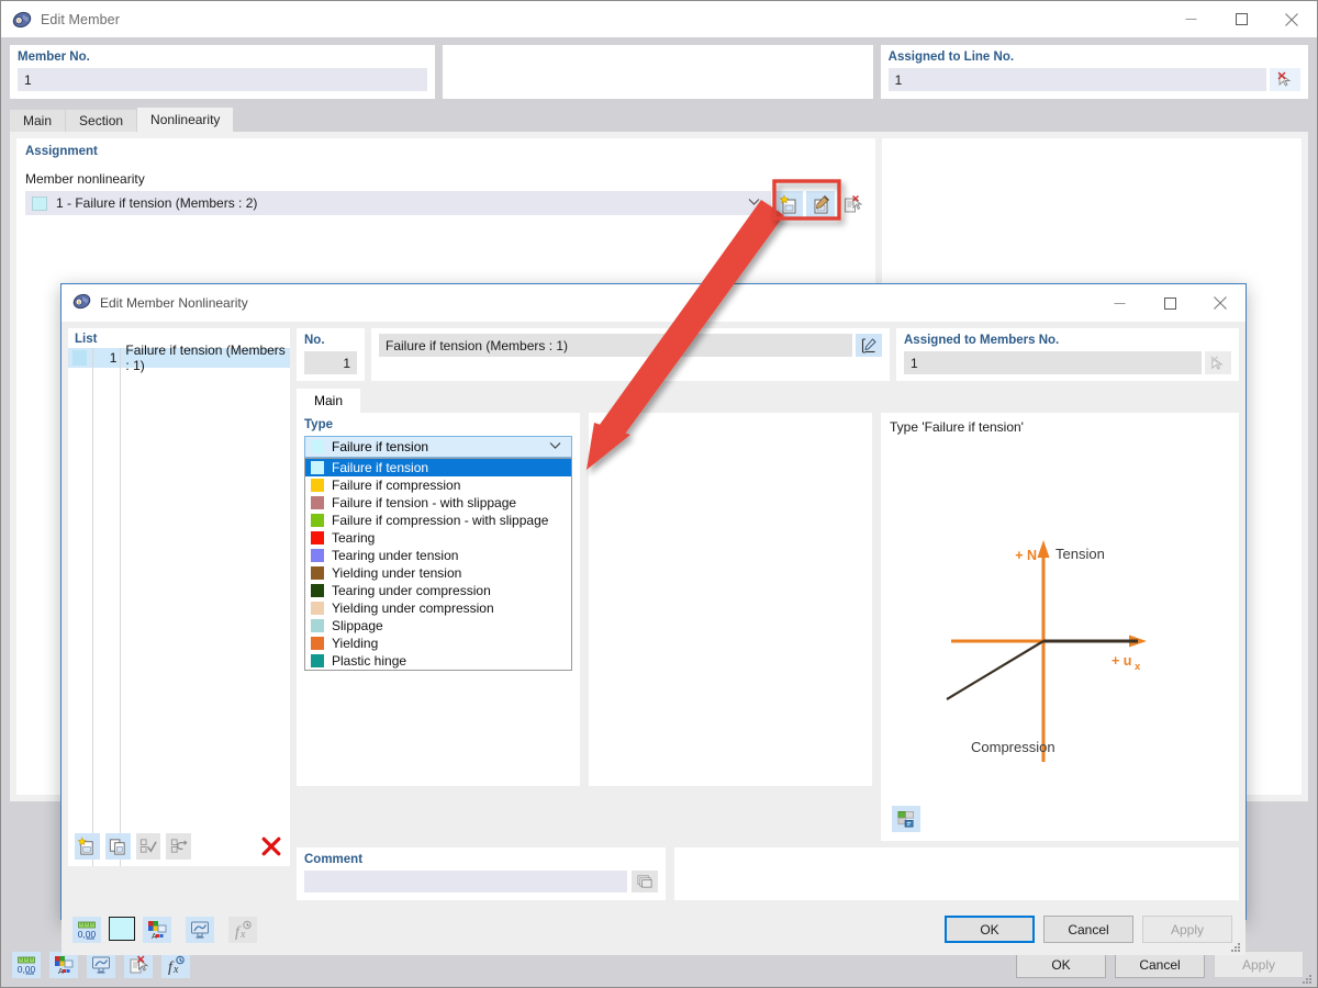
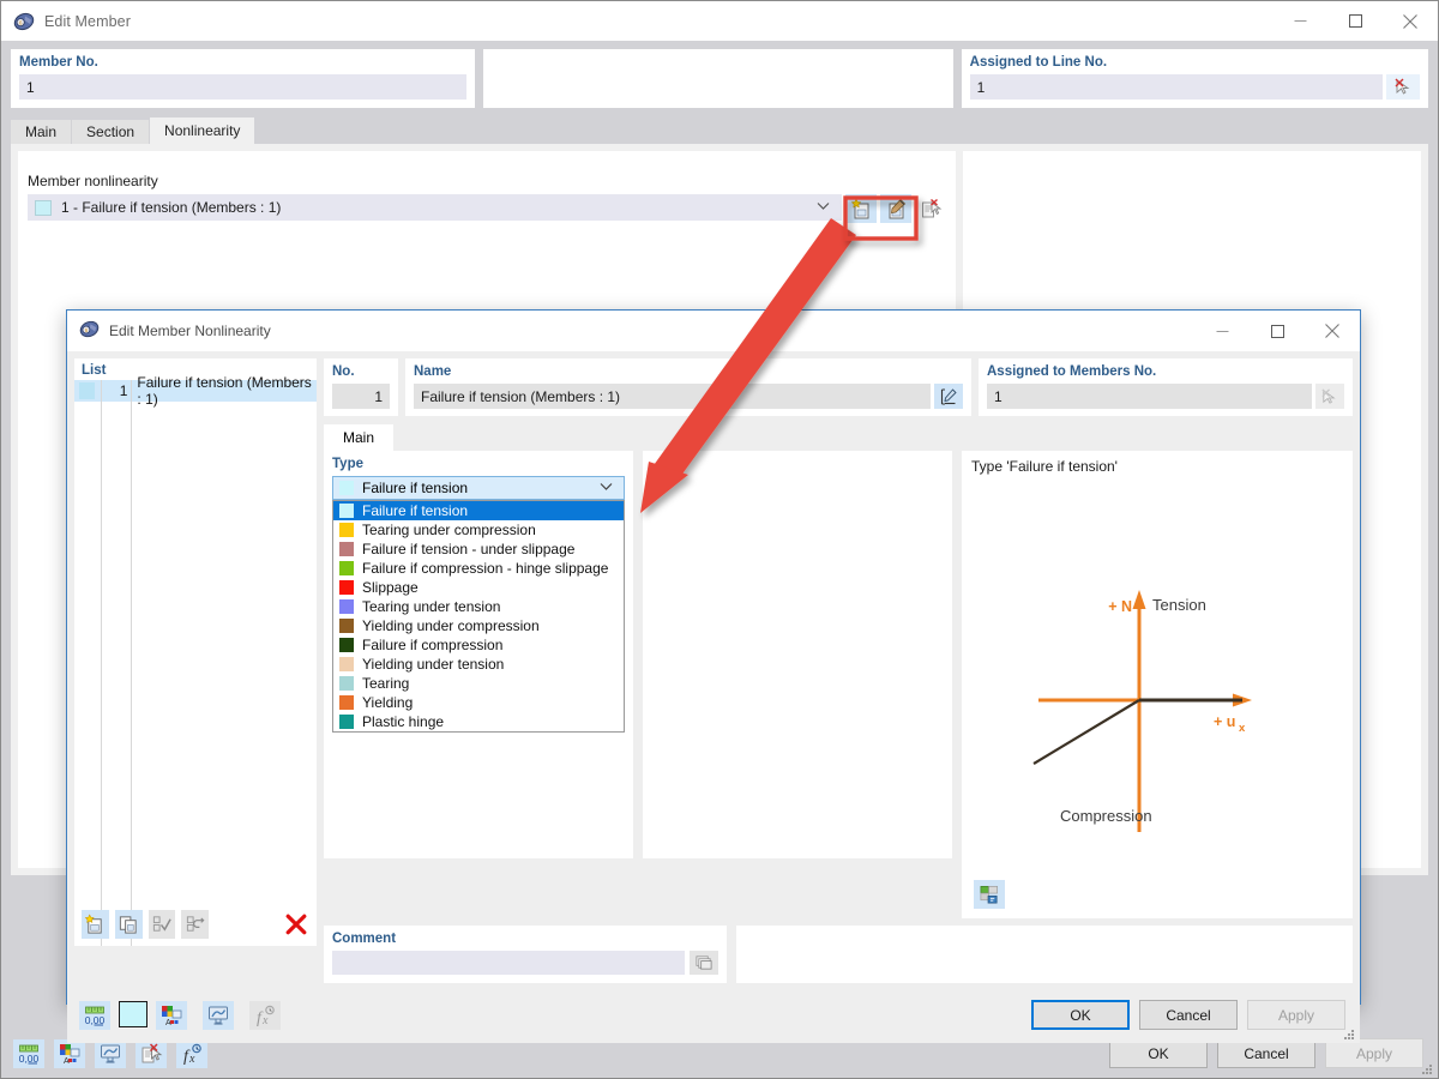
  Edit Member
  Member No.
  1
  Assigned to Line No.
  1
  Main
  Section
  Nonlinearity
- Assignment
  Member nonlinearity
- 1 - Failure if tension (Members : 2)
+ 1 - Failure if tension (Members : 1)
  0,00
  f
  x
  OK
  Cancel
  Apply
  Edit Member Nonlinearity
  List
  1
  Failure if tension (Members : 1)
  No.
  1
+ Name
  Failure if tension (Members : 1)
  Assigned to Members No.
  1
  Main
  Type
  Failure if tension
  Failure if tension
- Failure if compression
+ Tearing under compression
- Failure if tension - with slippage
+ Failure if tension - under slippage
- Failure if compression - with slippage
+ Failure if compression - hinge slippage
- Tearing
+ Slippage
  Tearing under tension
- Yielding under tension
+ Yielding under compression
- Tearing under compression
+ Failure if compression
- Yielding under compression
+ Yielding under tension
- Slippage
+ Tearing
  Yielding
  Plastic hinge
  Type 'Failure if tension'
  + N
  Tension
  + u
  x
  Compression
  Comment
  0,00
  f
  x
  OK
  Cancel
  Apply
